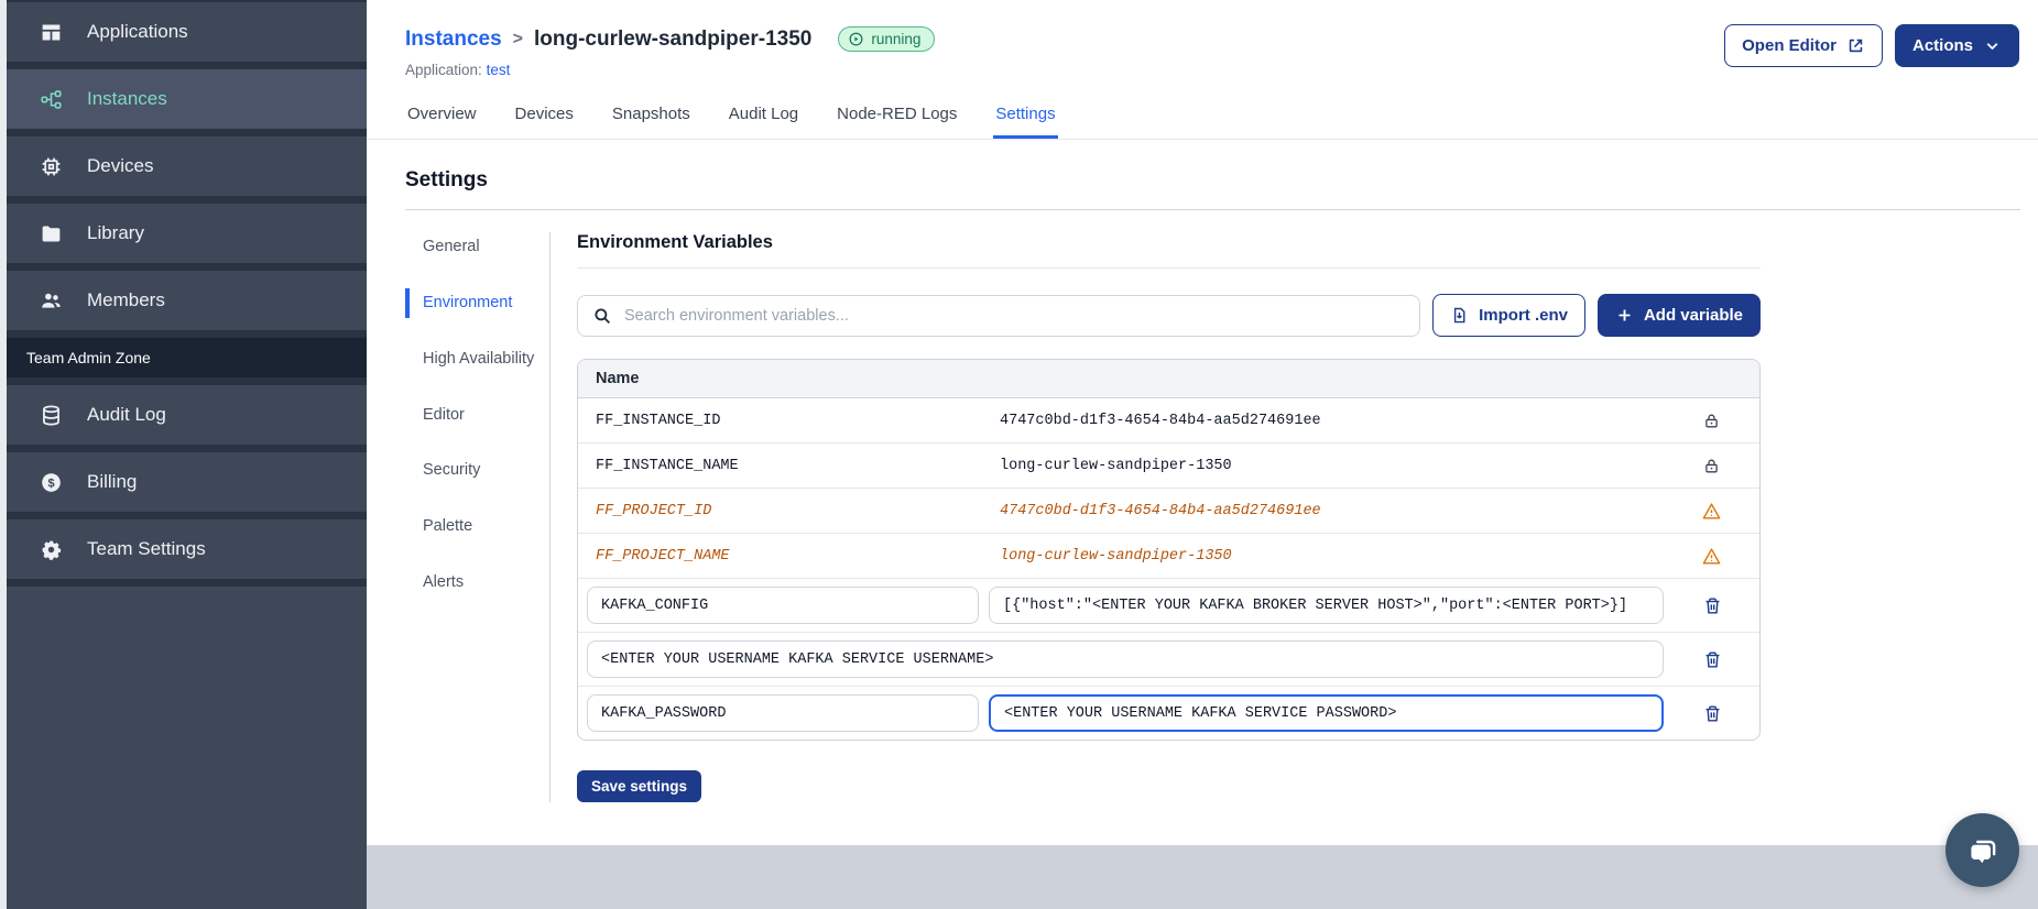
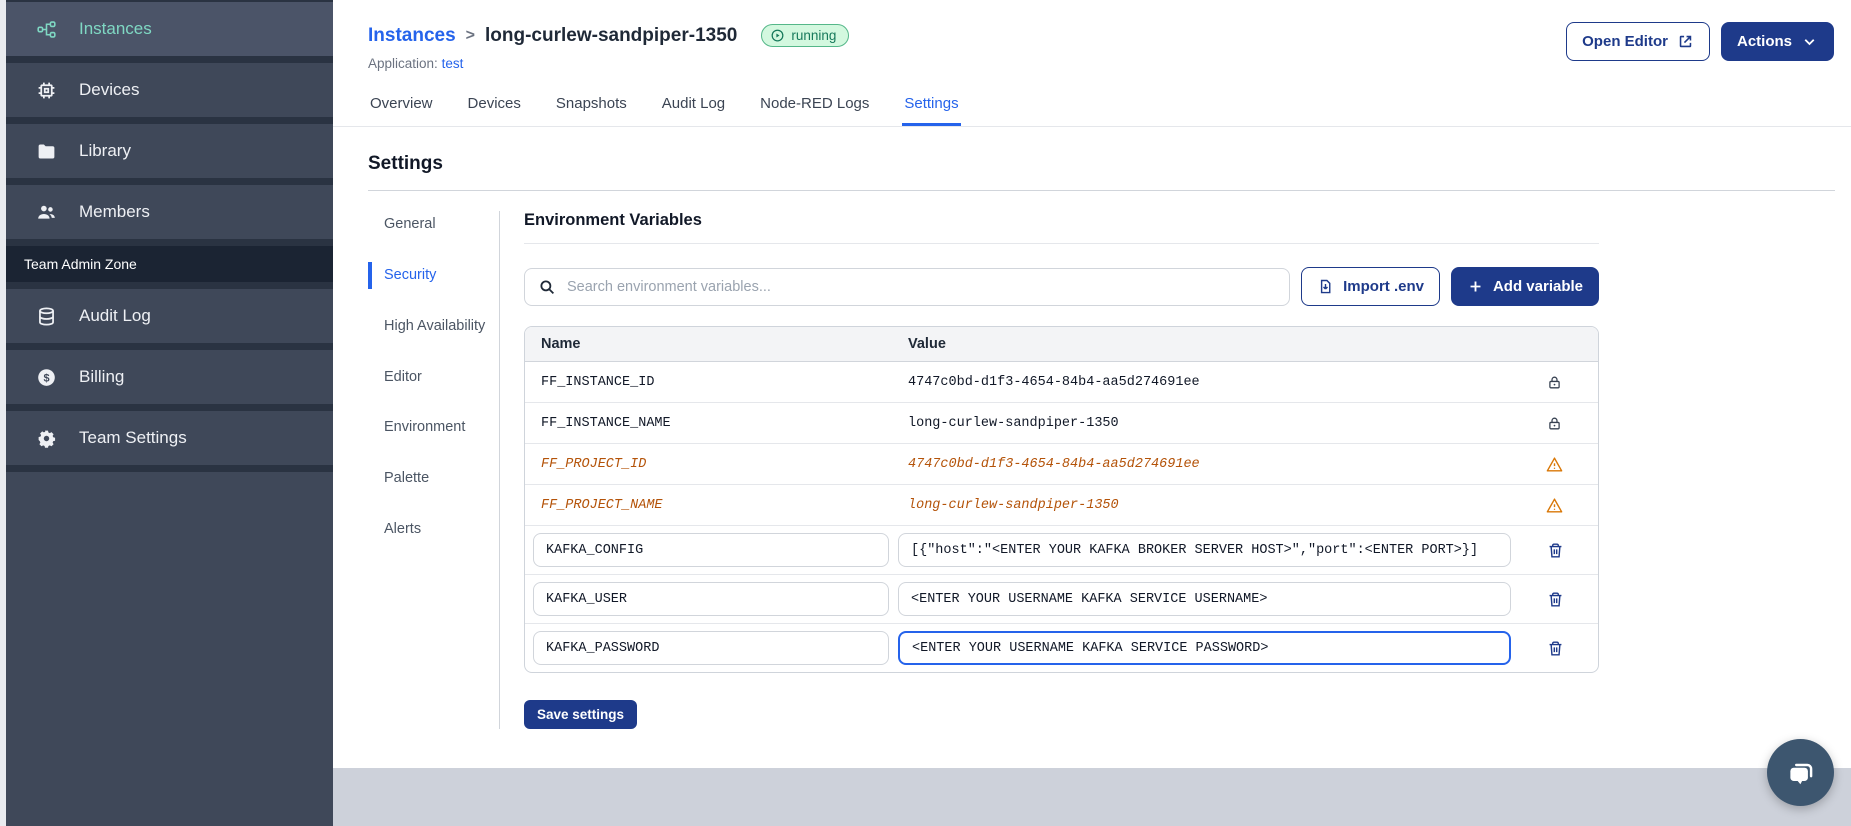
- Applications
  Instances
  Devices
  Library
  Members
  Team Admin Zone
  Audit Log
  $
  Billing
  Team Settings
  Instances
  >
  long-curlew-sandpiper-1350
  running
  Application: test
  Open Editor
  Actions
  Overview
  Devices
  Snapshots
  Audit Log
  Node-RED Logs
  Settings
  Settings
  General
- Environment
+ Security
  High Availability
  Editor
- Security
+ Environment
  Palette
  Alerts
  Environment Variables
  Search environment variables...
  Import .env
  Add variable
  Name
+ Value
  FF_INSTANCE_ID
  4747c0bd-d1f3-4654-84b4-aa5d274691ee
  FF_INSTANCE_NAME
  long-curlew-sandpiper-1350
  FF_PROJECT_ID
  4747c0bd-d1f3-4654-84b4-aa5d274691ee
  FF_PROJECT_NAME
  long-curlew-sandpiper-1350
  KAFKA_CONFIG
  [{"host":"<ENTER YOUR KAFKA BROKER SERVER HOST>","port":<ENTER PORT>}]
+ KAFKA_USER
  <ENTER YOUR USERNAME KAFKA SERVICE USERNAME>
  KAFKA_PASSWORD
  <ENTER YOUR USERNAME KAFKA SERVICE PASSWORD>
  Save settings
